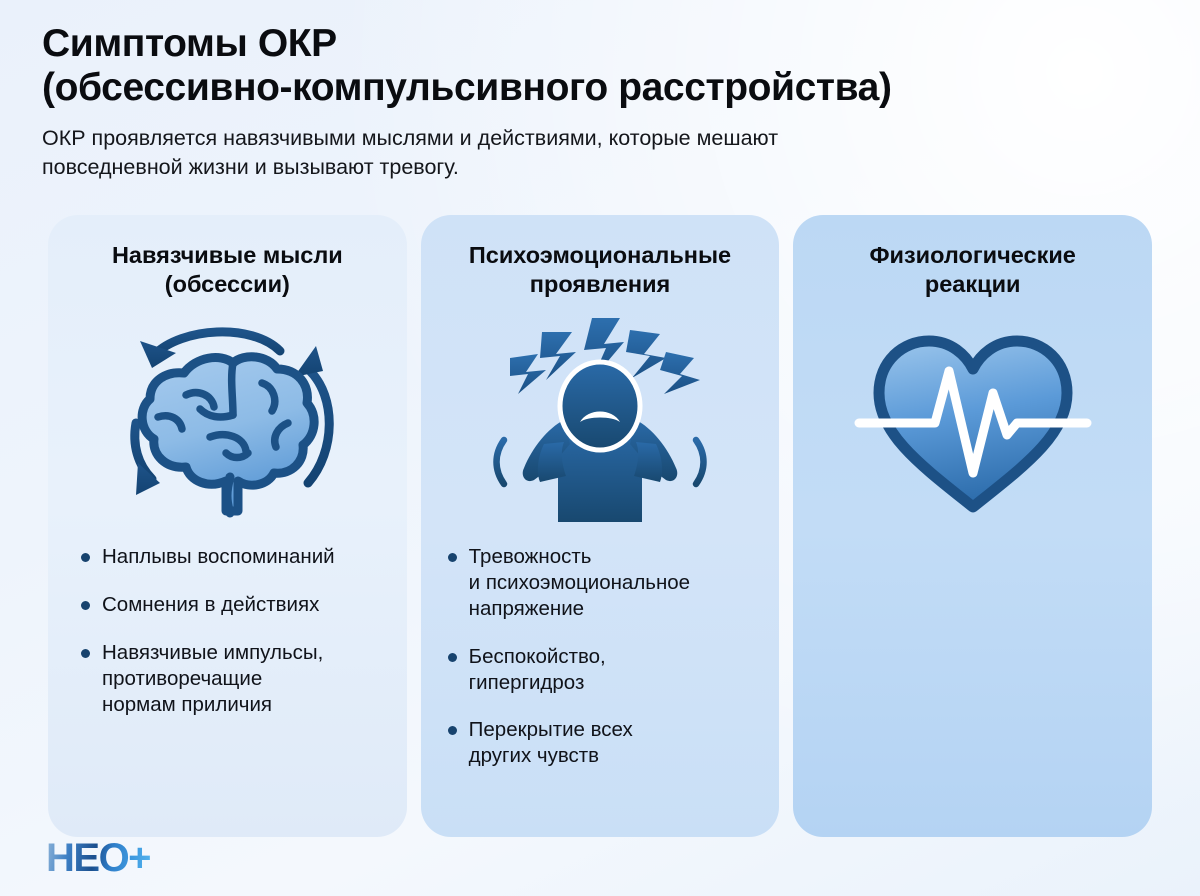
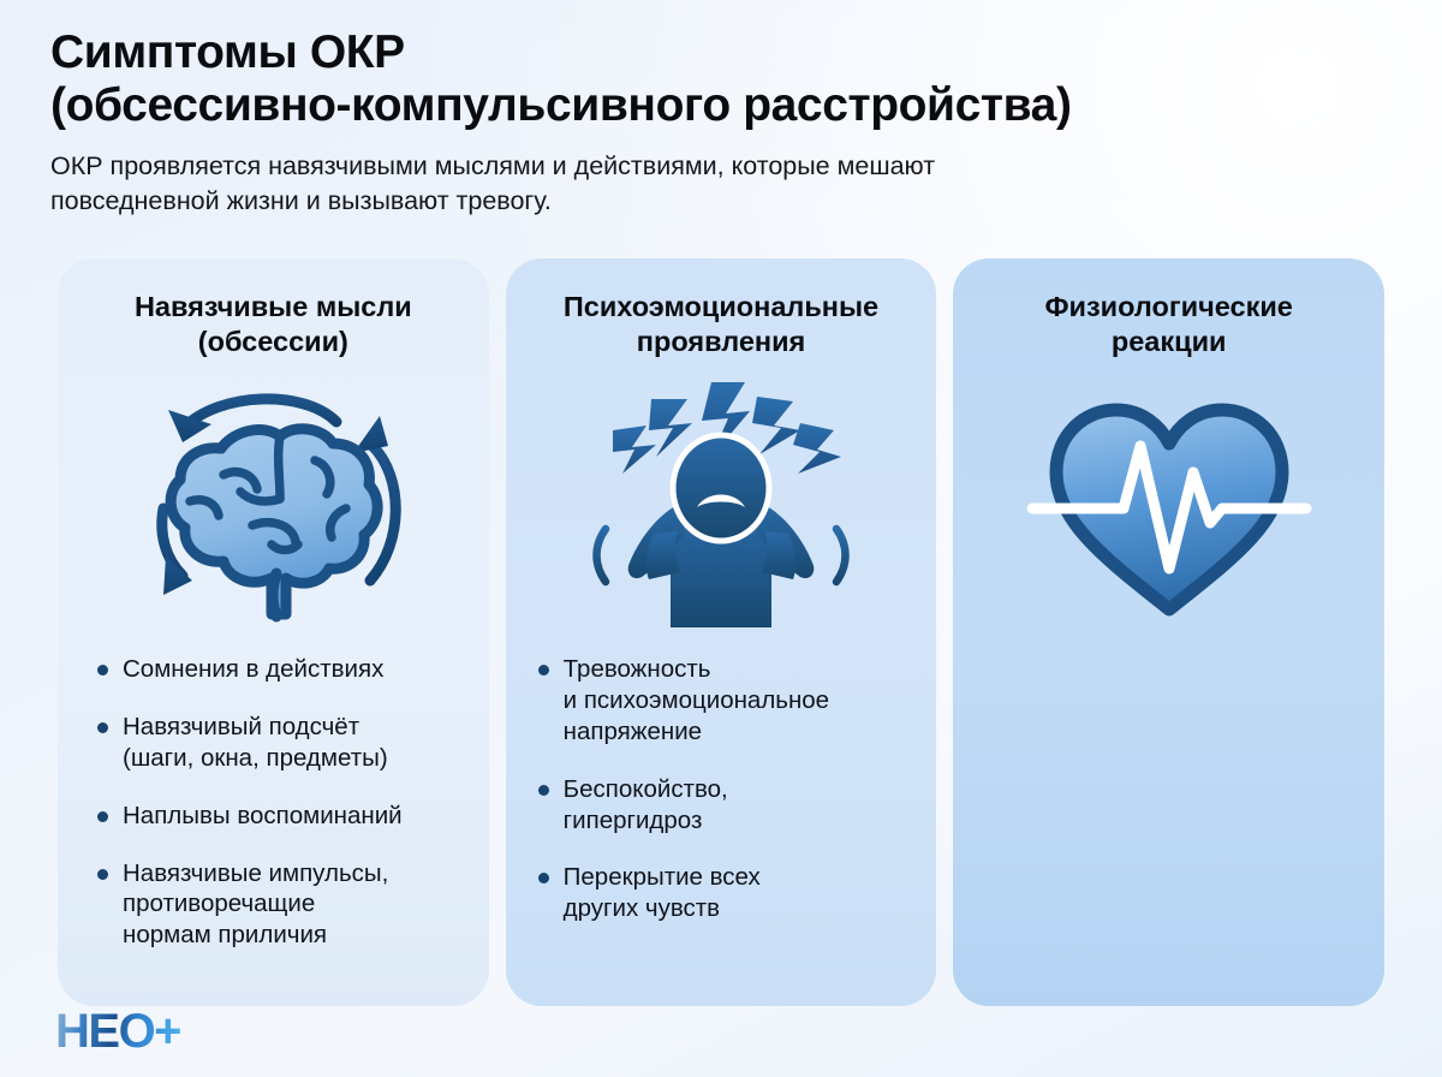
  Симптомы ОКР
  (обсессивно-компульсивного расстройства)
  ОКР проявляется навязчивыми мыслями и действиями, которые мешают
  повседневной жизни и вызывают тревогу.
  Навязчивые мысли
  (обсессии)
- Наплывы воспоминаний
+ Сомнения в действиях
+ Навязчивый подсчёт
+ (шаги, окна, предметы)
- Сомнения в действиях
+ Наплывы воспоминаний
  Навязчивые импульсы,
  противоречащие
  нормам приличия
  Психоэмоциональные
  проявления
  Тревожность
  и психоэмоциональное
  напряжение
  Беспокойство,
  гипергидроз
  Перекрытие всех
  других чувств
  Физиологические
  реакции
  НЕО+
